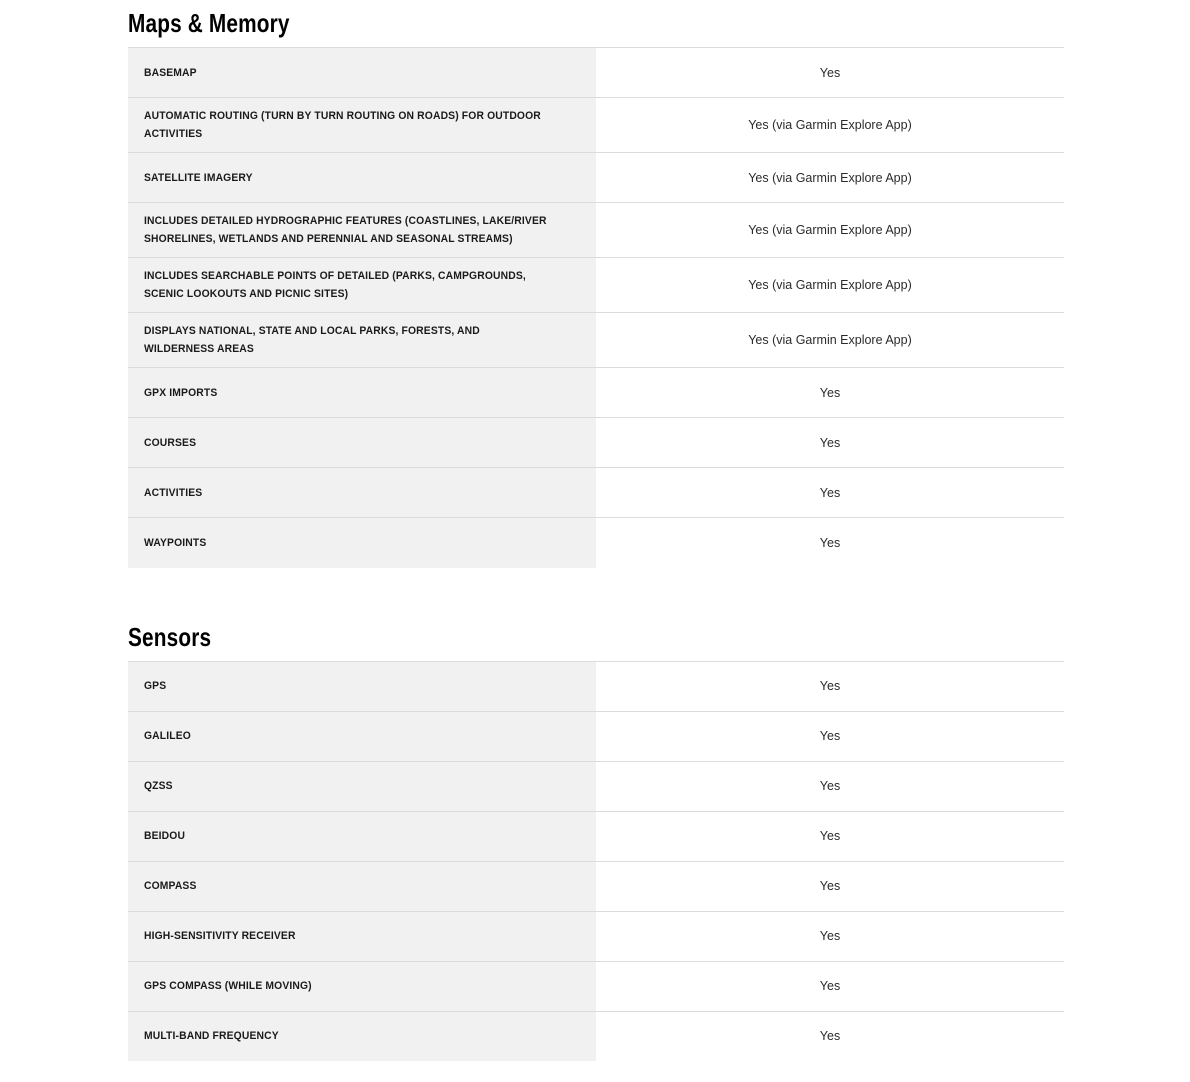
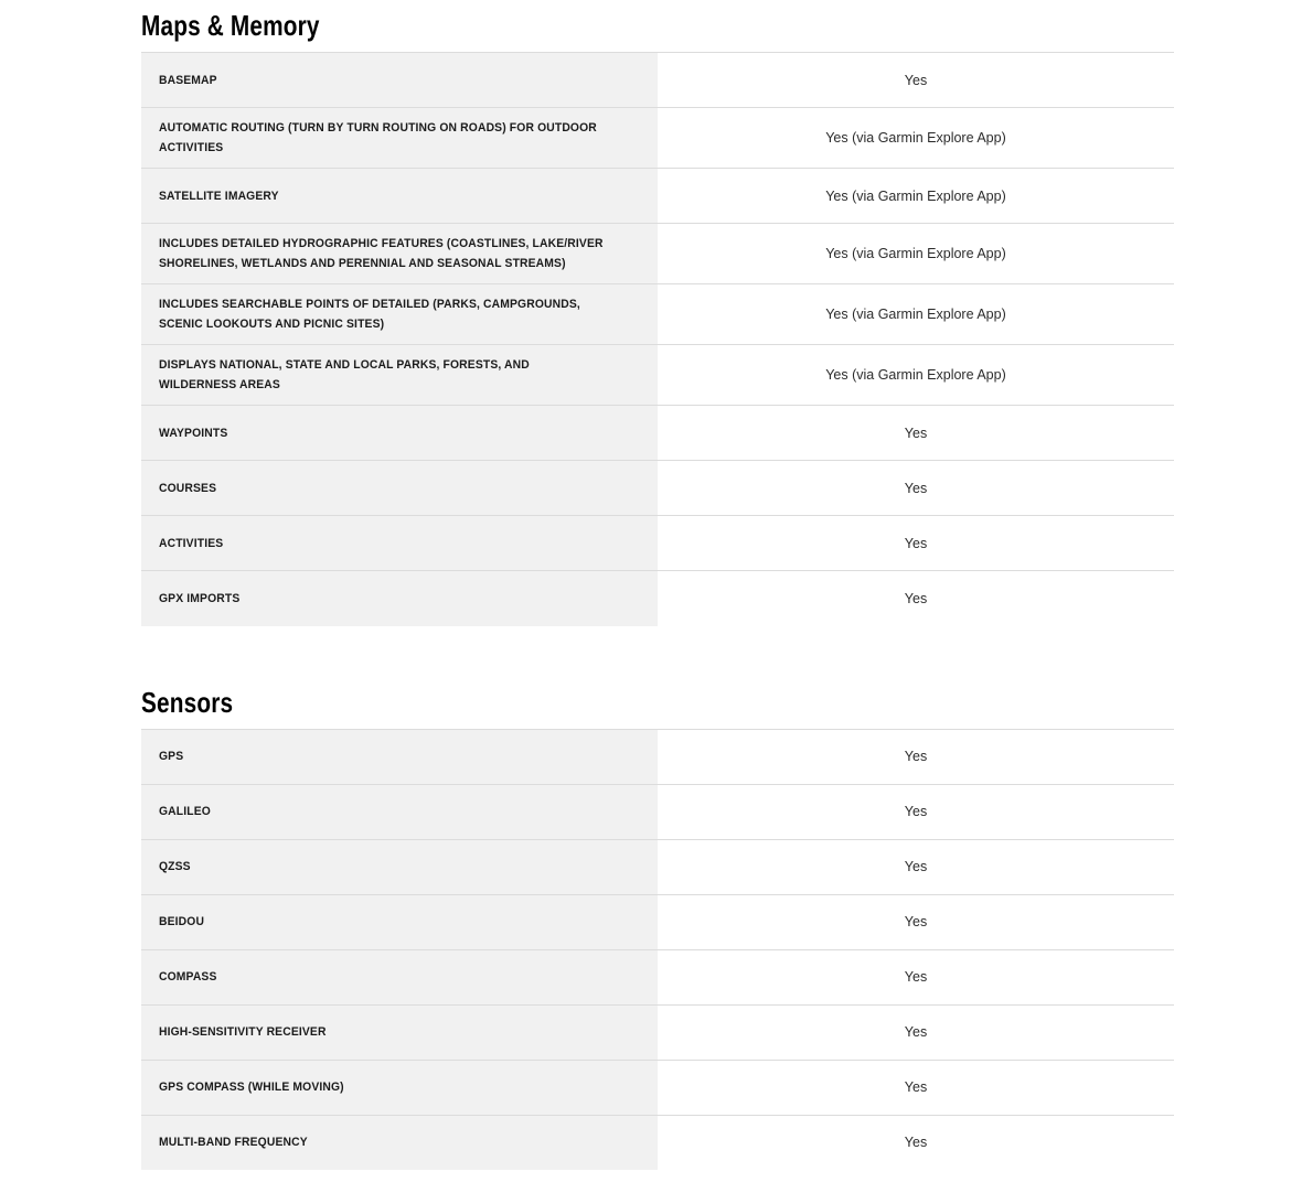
  Maps & Memory
  BASEMAP	Yes
  AUTOMATIC ROUTING (TURN BY TURN ROUTING ON ROADS) FOR OUTDOOR ACTIVITIES	Yes (via Garmin Explore App)
  SATELLITE IMAGERY	Yes (via Garmin Explore App)
  INCLUDES DETAILED HYDROGRAPHIC FEATURES (COASTLINES, LAKE/RIVER SHORELINES, WETLANDS AND PERENNIAL AND SEASONAL STREAMS)	Yes (via Garmin Explore App)
  INCLUDES SEARCHABLE POINTS OF DETAILED (PARKS, CAMPGROUNDS, SCENIC LOOKOUTS AND PICNIC SITES)	Yes (via Garmin Explore App)
  DISPLAYS NATIONAL, STATE AND LOCAL PARKS, FORESTS, AND WILDERNESS AREAS	Yes (via Garmin Explore App)
- GPX IMPORTS	Yes
+ WAYPOINTS	Yes
  COURSES	Yes
  ACTIVITIES	Yes
- WAYPOINTS	Yes
+ GPX IMPORTS	Yes
  Sensors
  GPS	Yes
  GALILEO	Yes
  QZSS	Yes
  BEIDOU	Yes
  COMPASS	Yes
  HIGH-SENSITIVITY RECEIVER	Yes
  GPS COMPASS (WHILE MOVING)	Yes
  MULTI-BAND FREQUENCY	Yes
